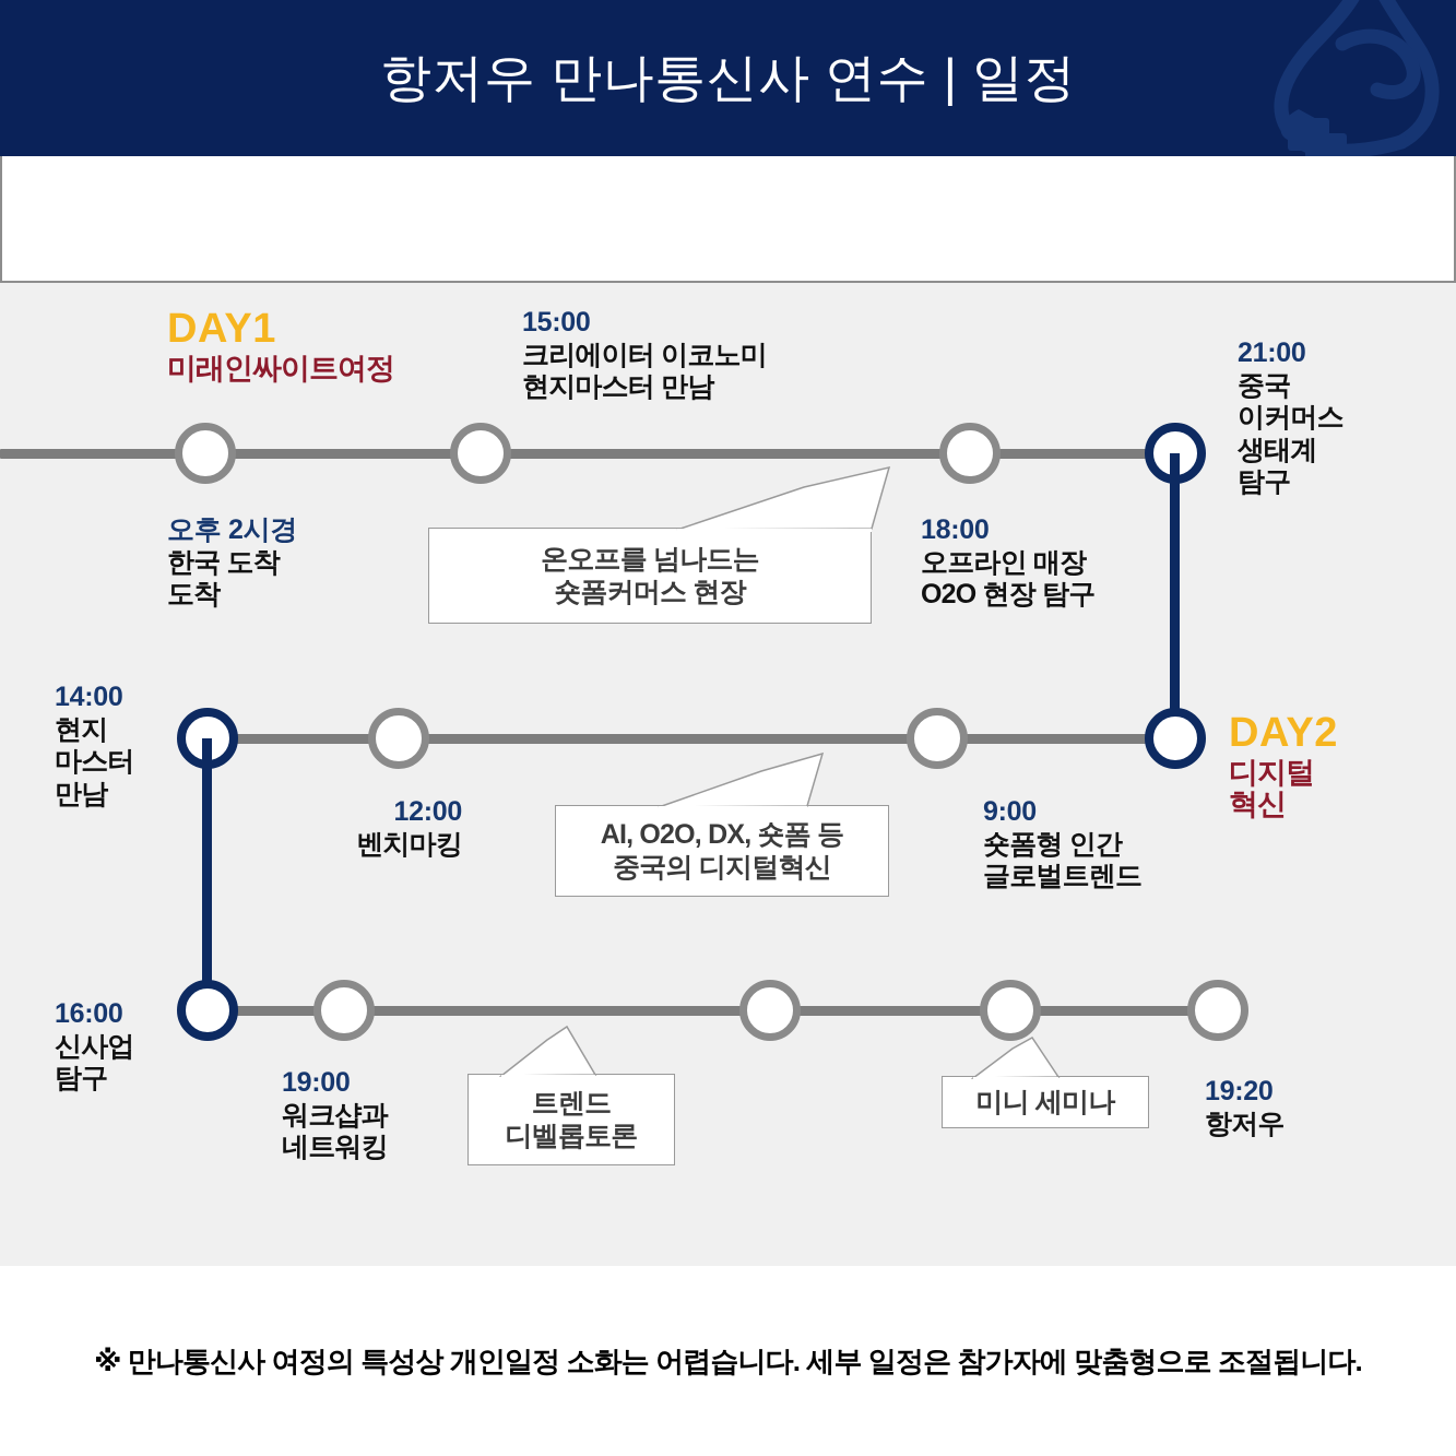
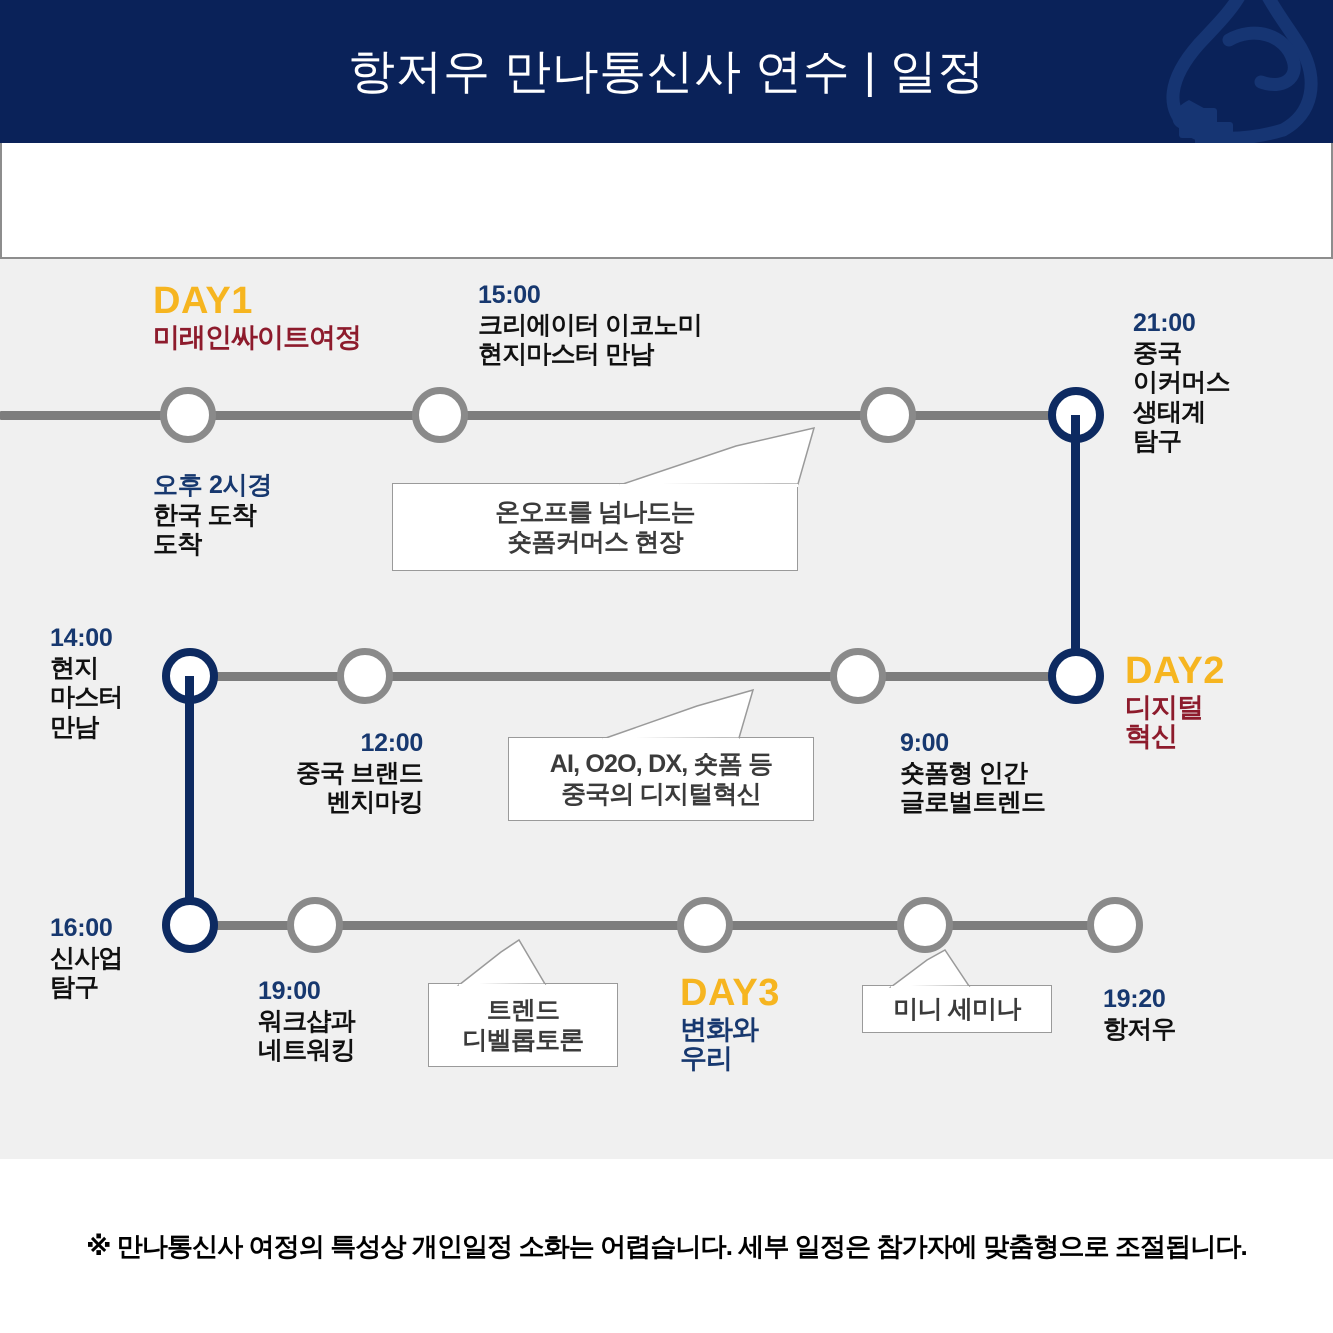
  항저우 만나통신사 연수 | 일정
  DAY1
  미래인싸이트여정
  오후 2시경
  한국 도착
  도착
  15:00
  크리에이터 이코노미
  현지마스터 만남
- 18:00
- 오프라인 매장
- O2O 현장 탐구
  21:00
  중국
  이커머스
  생태계
  탐구
  온오프를 넘나드는
  숏폼커머스 현장
  DAY2
  디지털
  혁신
  14:00
  현지
  마스터
  만남
  12:00
+ 중국 브랜드
  벤치마킹
  9:00
  숏폼형 인간
  글로벌트렌드
  AI, O2O, DX, 숏폼 등
  중국의 디지털혁신
+ DAY3
+ 변화와
+ 우리
  16:00
  신사업
  탐구
  19:00
  워크샵과
  네트워킹
  19:20
  항저우
  트렌드
  디벨롭토론
  미니 세미나
  ※ 만나통신사 여정의 특성상 개인일정 소화는 어렵습니다. 세부 일정은 참가자에 맞춤형으로 조절됩니다.
